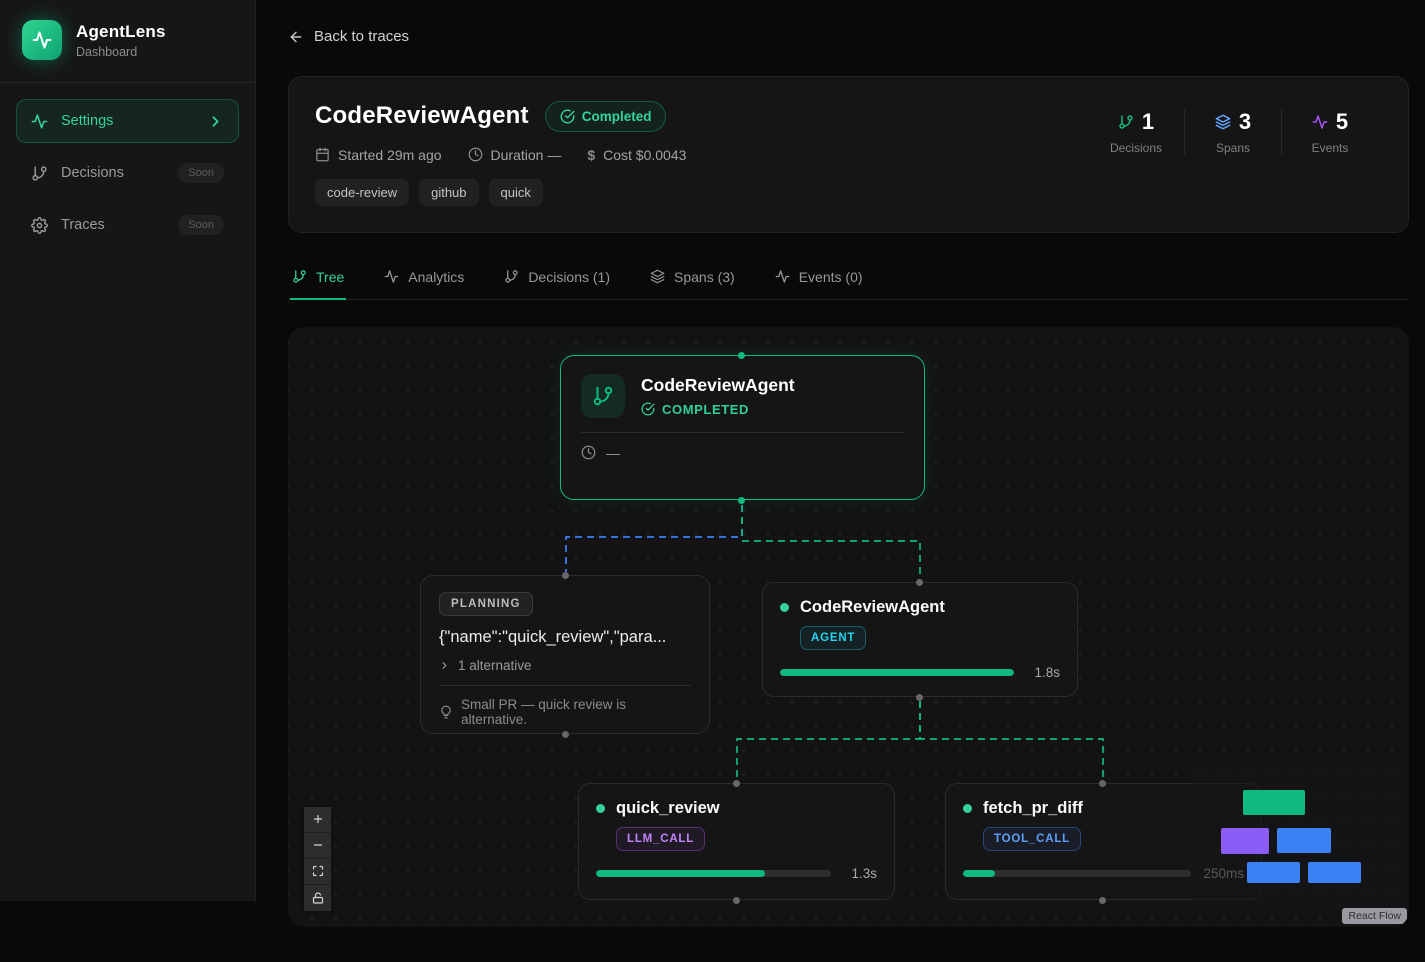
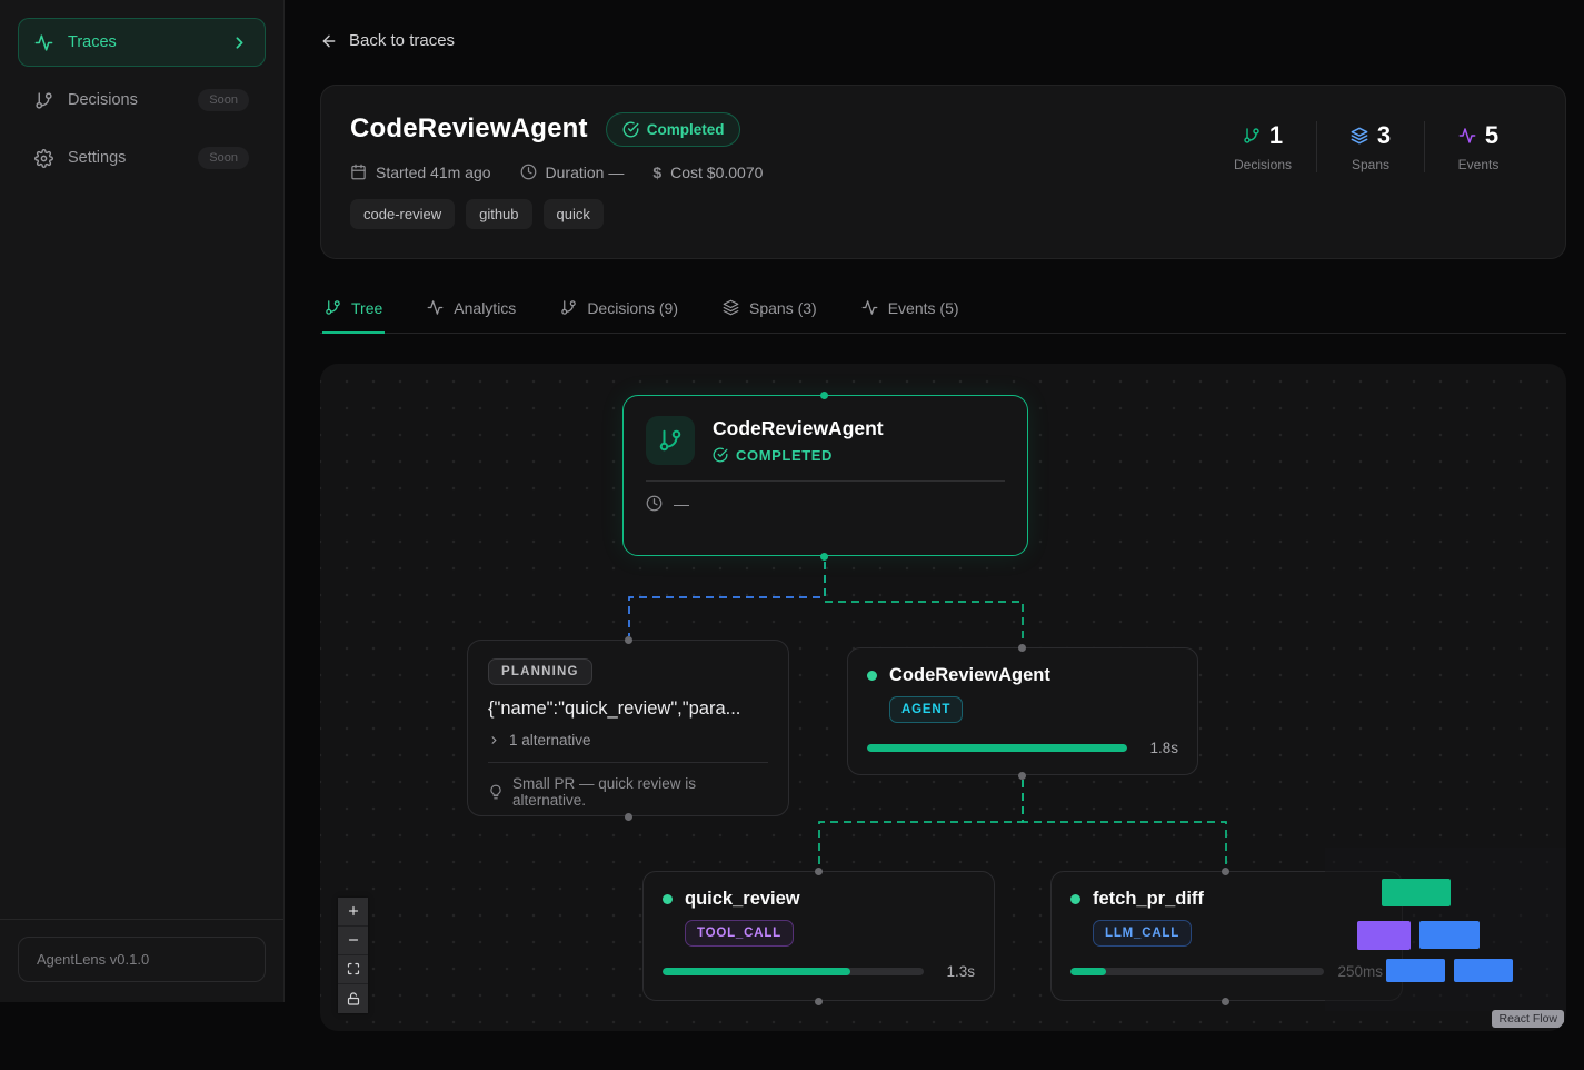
- AgentLens
- Dashboard
- Settings
+ Traces
  Decisions
  Soon
- Traces
+ Settings
  Soon
+ AgentLens v0.1.0
  Back to traces
  CodeReviewAgent
  Completed
- Started 29m ago
+ Started 41m ago
  Duration —
  $
- Cost $0.0043
+ Cost $0.0070
  code-review
  github
  quick
  1
  Decisions
  3
  Spans
  5
  Events
  Tree
  Analytics
- Decisions (1)
+ Decisions (9)
  Spans (3)
- Events (0)
+ Events (5)
  CodeReviewAgent
  COMPLETED
  —
  PLANNING
  {"name":"quick_review","para...
  1 alternative
  Small PR — quick review is alternative.
  CodeReviewAgent
  AGENT
  1.8s
  quick_review
- LLM_CALL
+ TOOL_CALL
  1.3s
  fetch_pr_diff
- TOOL_CALL
+ LLM_CALL
  250ms
  React Flow
